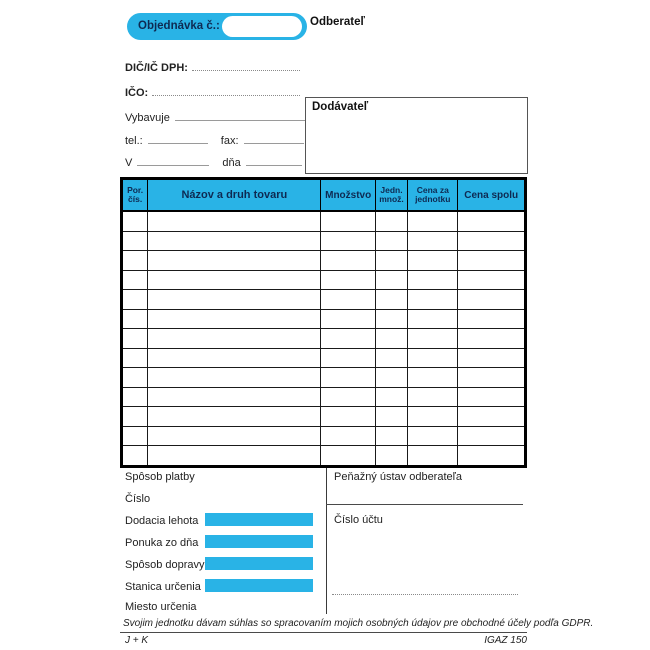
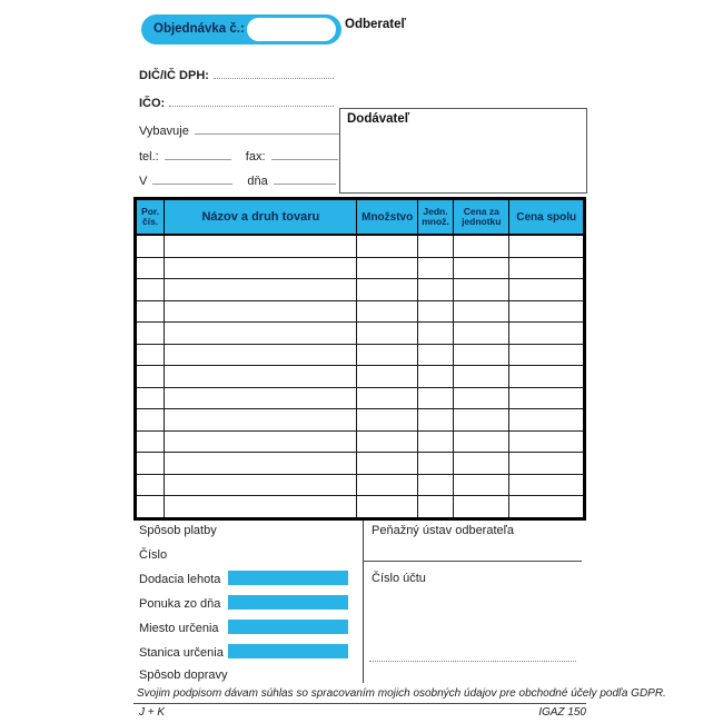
  Objednávka č.:
  Odberateľ
  DIČ/IČ DPH:
  IČO:
  Vybavuje
  tel.: fax:
  V dňa
  Dodávateľ
  Por.čís.	Názov a druh tovaru	Množstvo	Jedn.množ.	Cena zajednotku	Cena spolu
  Spôsob platby
  Číslo
  Dodacia lehota
  Ponuka zo dňa
- Spôsob dopravy
+ Miesto určenia
  Stanica určenia
- Miesto určenia
+ Spôsob dopravy
  Peňažný ústav odberateľa
  Číslo účtu
- Svojim jednotku dávam súhlas so spracovaním mojich osobných údajov pre obchodné účely podľa GDPR.
+ Svojim podpisom dávam súhlas so spracovaním mojich osobných údajov pre obchodné účely podľa GDPR.
  J + K
  IGAZ 150
